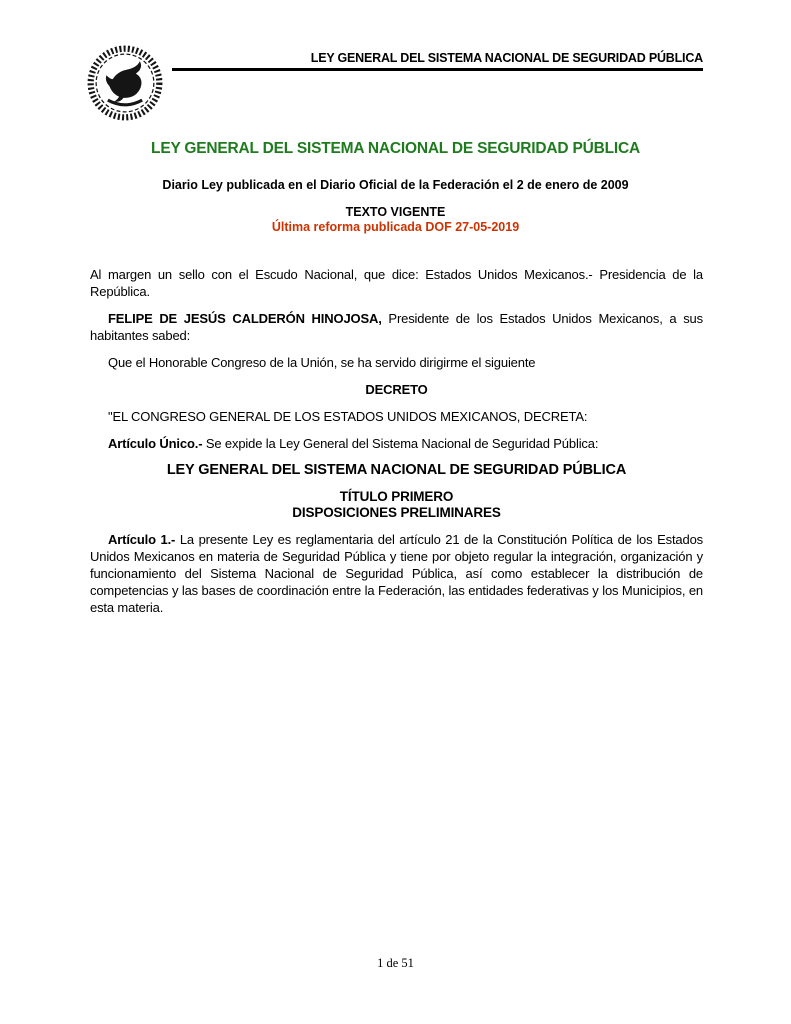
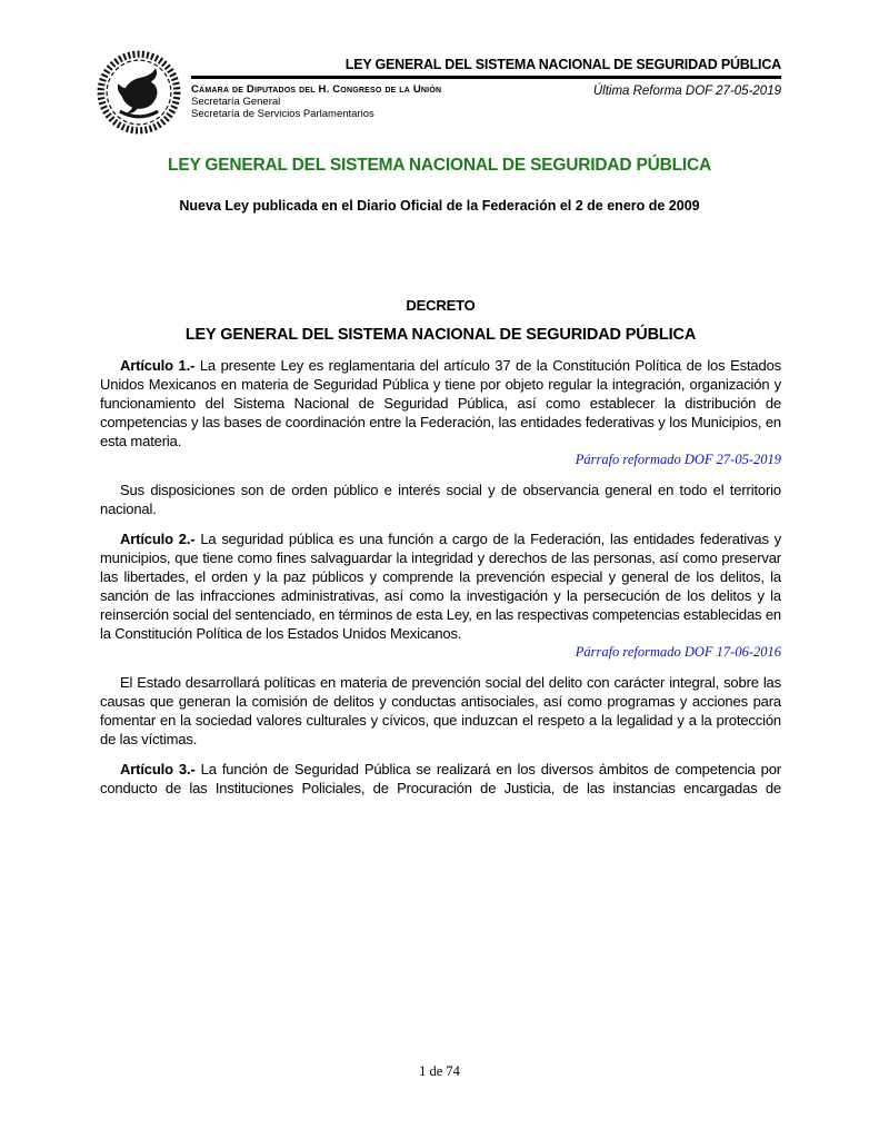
  LEY GENERAL DEL SISTEMA NACIONAL DE SEGURIDAD PÚBLICA
+ Cámara de Diputados del H. Congreso de la Unión
+ Secretaría General
+ Secretaría de Servicios Parlamentarios
+ Última Reforma DOF 27-05-2019
  LEY GENERAL DEL SISTEMA NACIONAL DE SEGURIDAD PÚBLICA
- Diario Ley publicada en el Diario Oficial de la Federación el 2 de enero de 2009
+ Nueva Ley publicada en el Diario Oficial de la Federación el 2 de enero de 2009
- TEXTO VIGENTE
- Última reforma publicada DOF 27-05-2019
- Al margen un sello con el Escudo Nacional, que dice: Estados Unidos Mexicanos.- Presidencia de la República.
- FELIPE DE JESÚS CALDERÓN HINOJOSA, Presidente de los Estados Unidos Mexicanos, a sus habitantes sabed:
- Que el Honorable Congreso de la Unión, se ha servido dirigirme el siguiente
  DECRETO
- "EL CONGRESO GENERAL DE LOS ESTADOS UNIDOS MEXICANOS, DECRETA:
- Artículo Único.- Se expide la Ley General del Sistema Nacional de Seguridad Pública:
  LEY GENERAL DEL SISTEMA NACIONAL DE SEGURIDAD PÚBLICA
- TÍTULO PRIMERO
- DISPOSICIONES PRELIMINARES
- Artículo 1.- La presente Ley es reglamentaria del artículo 21 de la Constitución Política de los Estados Unidos Mexicanos en materia de Seguridad Pública y tiene por objeto regular la integración, organización y funcionamiento del Sistema Nacional de Seguridad Pública, así como establecer la distribución de competencias y las bases de coordinación entre la Federación, las entidades federativas y los Municipios, en esta materia.
+ Artículo 1.- La presente Ley es reglamentaria del artículo 37 de la Constitución Política de los Estados Unidos Mexicanos en materia de Seguridad Pública y tiene por objeto regular la integración, organización y funcionamiento del Sistema Nacional de Seguridad Pública, así como establecer la distribución de competencias y las bases de coordinación entre la Federación, las entidades federativas y los Municipios, en esta materia.
+ Párrafo reformado DOF 27-05-2019
+ Sus disposiciones son de orden público e interés social y de observancia general en todo el territorio nacional.
+ Artículo 2.- La seguridad pública es una función a cargo de la Federación, las entidades federativas y municipios, que tiene como fines salvaguardar la integridad y derechos de las personas, así como preservar las libertades, el orden y la paz públicos y comprende la prevención especial y general de los delitos, la sanción de las infracciones administrativas, así como la investigación y la persecución de los delitos y la reinserción social del sentenciado, en términos de esta Ley, en las respectivas competencias establecidas en la Constitución Política de los Estados Unidos Mexicanos.
+ Párrafo reformado DOF 17-06-2016
+ El Estado desarrollará políticas en materia de prevención social del delito con carácter integral, sobre las causas que generan la comisión de delitos y conductas antisociales, así como programas y acciones para fomentar en la sociedad valores culturales y cívicos, que induzcan el respeto a la legalidad y a la protección de las víctimas.
+ Artículo 3.- La función de Seguridad Pública se realizará en los diversos ámbitos de competencia por conducto de las Instituciones Policiales, de Procuración de Justicia, de las instancias encargadas de
- 1 de 51
+ 1 de 74
